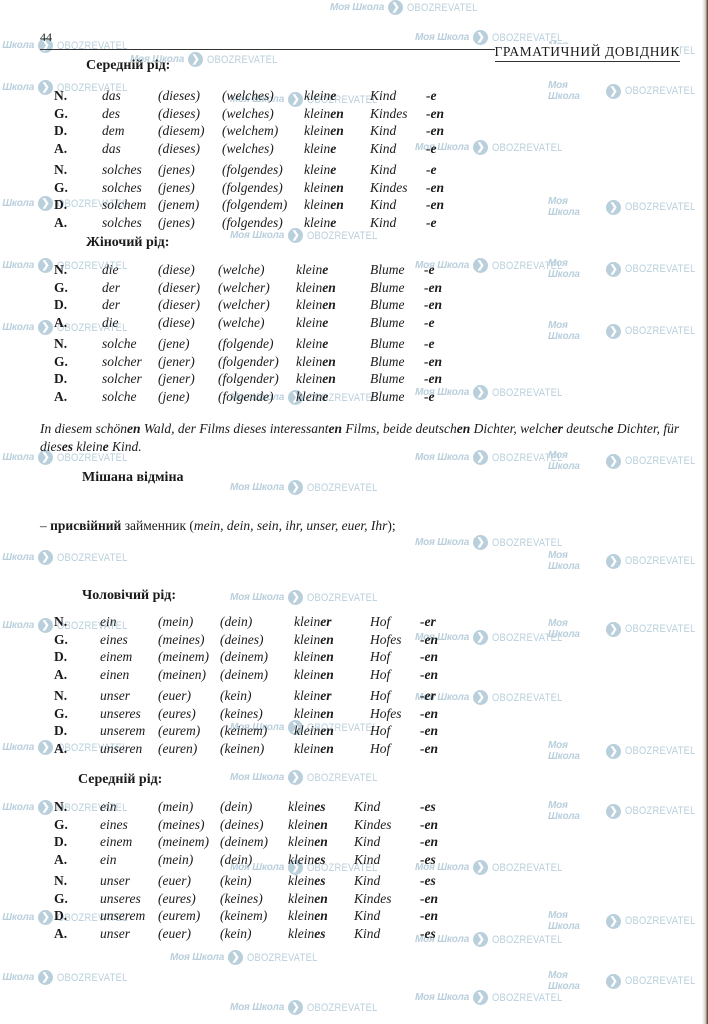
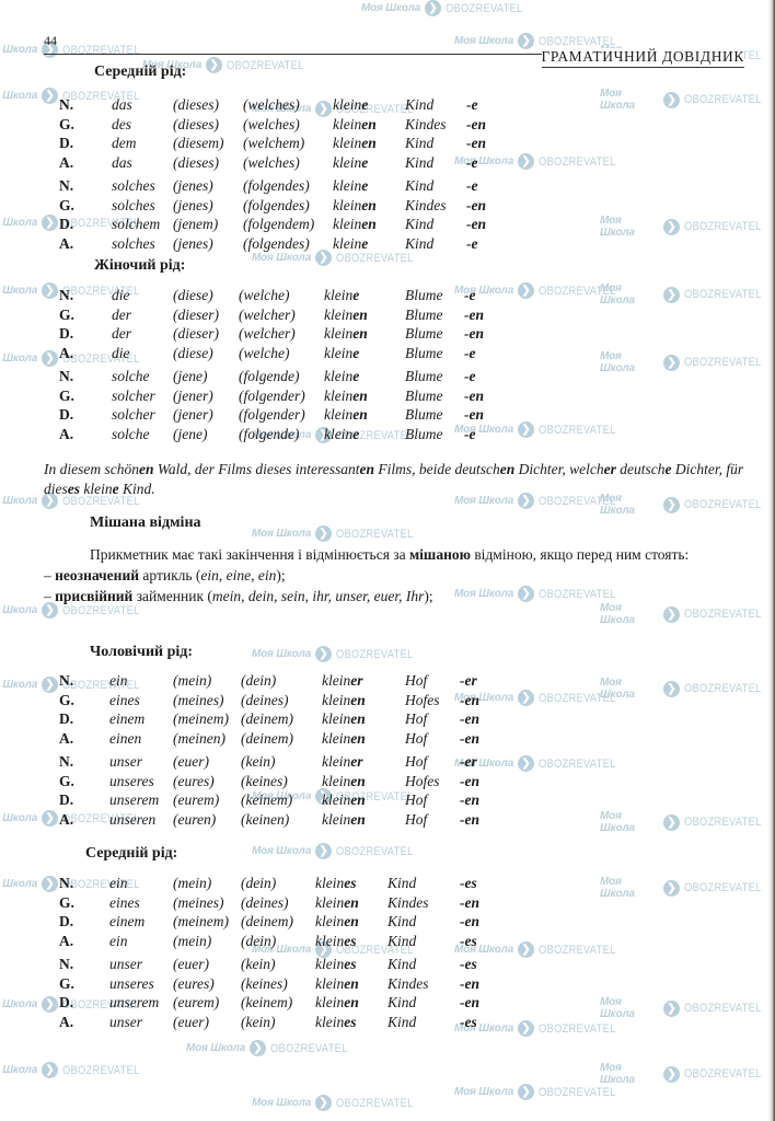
  ❯
  OBOZREVATEL
  Моя Школа
  ❯
  OBOZREVATEL
  Моя Школа
  ❯
  OBOZREVATEL
  Моя Школа
  ❯
  OBOZREVATEL
  ❯
  OBOZREVATEL
  Моя Школа
  ❯
  OBOZREVATEL
  Моя Школа
  ❯
  OBOZREVATEL
  Моя Школа
  ❯
  OBOZREVATEL
  ❯
  OBOZREVATEL
  Моя Школа
  ❯
  OBOZREVATEL
  Моя Школа
  ❯
  OBOZREVATEL
  Моя Школа
  ❯
  OBOZREVATEL
  ❯
  OBOZREVATEL
  Моя Школа
  ❯
  OBOZREVATEL
  Моя Школа
  ❯
  OBOZREVATEL
  Моя Школа
  ❯
  OBOZREVATEL
  ❯
  OBOZREVATEL
  Моя Школа
  ❯
  OBOZREVATEL
  ❯
  OBOZREVATEL
  Моя Школа
  ❯
  OBOZREVATEL
  Моя Школа
  ❯
  OBOZREVATEL
  Моя Школа
  ❯
  OBOZREVATEL
  ❯
  OBOZREVATEL
  Моя Школа
  ❯
  OBOZREVATEL
  Моя Школа
  ❯
  OBOZREVATEL
  Моя Школа
  ❯
  OBOZREVATEL
  ❯
  OBOZREVATEL
  Моя Школа
  ❯
  OBOZREVATEL
  Моя Школа
  ❯
  OBOZREVATEL
  Моя Школа
  ❯
  OBOZREVATEL
  ❯
  OBOZREVATEL
  Моя Школа
  ❯
  OBOZREVATEL
  Моя Школа
  ❯
  OBOZREVATEL
  Моя Школа
  ❯
  OBOZREVATEL
  ❯
  OBOZREVATEL
  Моя Школа
  ❯
  OBOZREVATEL
  Моя Школа
  ❯
  OBOZREVATEL
  Моя Школа
  ❯
  OBOZREVATEL
  ❯
  OBOZREVATEL
  Моя Школа
  ❯
  OBOZREVATEL
  Моя Школа
  ❯
  OBOZREVATEL
  Моя Школа
  ❯
  OBOZREVATEL
  ❯
  OBOZREVATEL
  Моя Школа
  ❯
  OBOZREVATEL
  Моя Школа
  ❯
  OBOZREVATEL
  Моя Школа
  ❯
  OBOZREVATEL
  44
  ГРАМАТИЧНИЙ ДОВІДНИК
  Середній рід:
  N.
  das
  (dieses)
  (welches)
  kleine
  Kind
  -e
  G.
  des
  (dieses)
  (welches)
  kleinen
  Kindes
  -en
  D.
  dem
  (diesem)
  (welchem)
  kleinen
  Kind
  -en
  A.
  das
  (dieses)
  (welches)
  kleine
  Kind
  -e
  N.
  solches
  (jenes)
  (folgendes)
  kleine
  Kind
  -e
  G.
  solches
  (jenes)
  (folgendes)
  kleinen
  Kindes
  -en
  D.
  solchem
  (jenem)
  (folgendem)
  kleinen
  Kind
  -en
  A.
  solches
  (jenes)
  (folgendes)
  kleine
  Kind
  -e
  Жіночий рід:
  N.
  die
  (diese)
  (welche)
  kleine
  Blume
  -e
  G.
  der
  (dieser)
  (welcher)
  kleinen
  Blume
  -en
  D.
  der
  (dieser)
  (welcher)
  kleinen
  Blume
  -en
  A.
  die
  (diese)
  (welche)
  kleine
  Blume
  -e
  N.
  solche
  (jene)
  (folgende)
  kleine
  Blume
  -e
  G.
  solcher
  (jener)
  (folgender)
  kleinen
  Blume
  -en
  D.
  solcher
  (jener)
  (folgender)
  kleinen
  Blume
  -en
  A.
  solche
  (jene)
  (folgende)
  kleine
  Blume
  -e
  In diesem schönen Wald, der Films dieses interessanten Films, beide deutschen Dichter, welcher deutsche Dichter, für dieses kleine Kind.
  Мішана відміна
+ Прикметник має такі закінчення і відмінюється за мішаною відміною, якщо перед ним стоять:
+ – неозначений артикль (ein, eine, ein);
  – присвійний займенник (mein, dein, sein, ihr, unser, euer, Ihr);
  Чоловічий рід:
  N.
  ein
  (mein)
  (dein)
  kleiner
  Hof
  -er
  G.
  eines
  (meines)
  (deines)
  kleinen
  Hofes
  -en
  D.
  einem
  (meinem)
  (deinem)
  kleinen
  Hof
  -en
  A.
  einen
  (meinen)
  (deinem)
  kleinen
  Hof
  -en
  N.
  unser
  (euer)
  (kein)
  kleiner
  Hof
  -er
  G.
  unseres
  (eures)
  (keines)
  kleinen
  Hofes
  -en
  D.
  unserem
  (eurem)
  (keinem)
  kleinen
  Hof
  -en
  A.
  unseren
  (euren)
  (keinen)
  kleinen
  Hof
  -en
  Середній рід:
  N.
  ein
  (mein)
  (dein)
  kleines
  Kind
  -es
  G.
  eines
  (meines)
  (deines)
  kleinen
  Kindes
  -en
  D.
  einem
  (meinem)
  (deinem)
  kleinen
  Kind
  -en
  A.
  ein
  (mein)
  (dein)
  kleines
  Kind
  -es
  N.
  unser
  (euer)
  (kein)
  kleines
  Kind
  -es
  G.
  unseres
  (eures)
  (keines)
  kleinen
  Kindes
  -en
  D.
  unserem
  (eurem)
  (keinem)
  kleinen
  Kind
  -en
  A.
  unser
  (euer)
  (kein)
  kleines
  Kind
  -es
